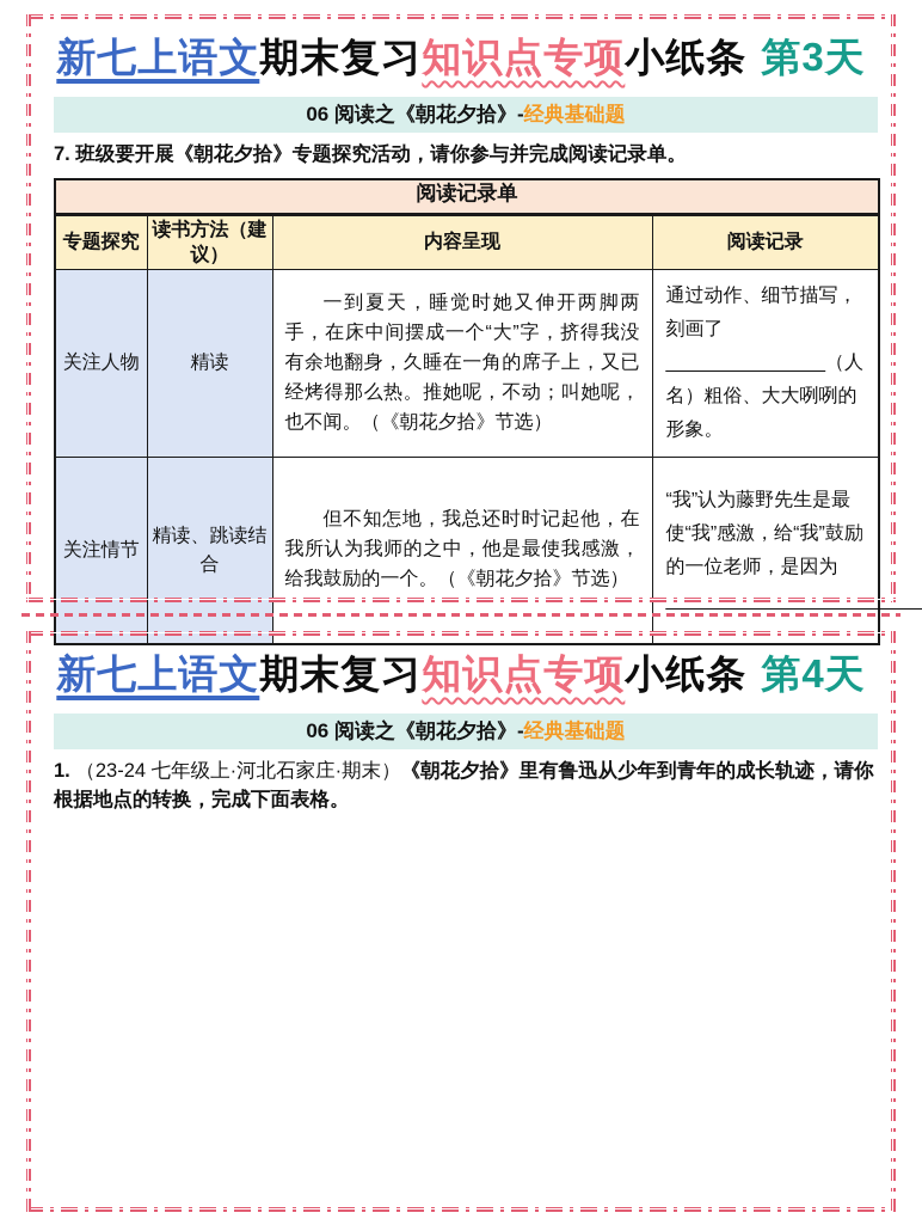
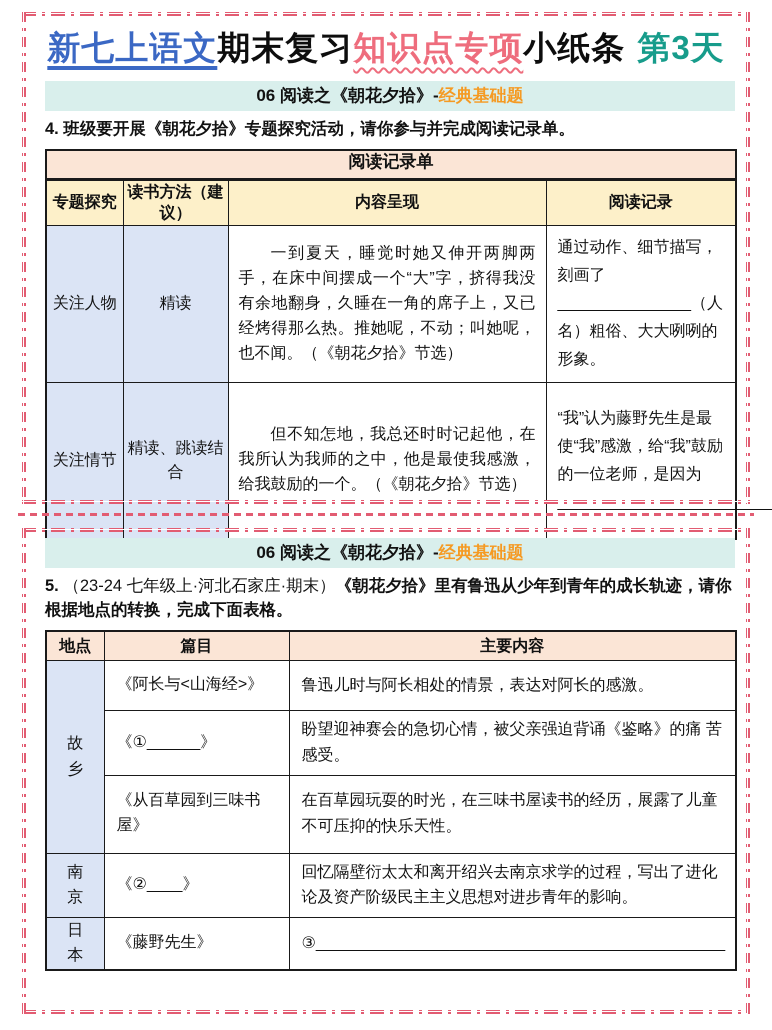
  新七上语文期末复习知识点专项小纸条 第3天
  06 阅读之《朝花夕拾》-经典基础题
- 7. 班级要开展《朝花夕拾》专题探究活动，请你参与并完成阅读记录单。
+ 4. 班级要开展《朝花夕拾》专题探究活动，请你参与并完成阅读记录单。
  阅读记录单
  专题探究	读书方法（建议）	内容呈现	阅读记录
  关注人物	精读	一到夏天，睡觉时她又伸开两脚两手，在床中间摆成一个“大”字，挤得我没有余地翻身，久睡在一角的席子上，又已经烤得那么热。推她呢，不动；叫她呢，也不闻。（《朝花夕拾》节选）	通过动作、细节描写，刻画了_______________（人名）粗俗、大大咧咧的形象。
- 新七上语文期末复习知识点专项小纸条 第4天
  06 阅读之《朝花夕拾》-经典基础题
- 1. （23-24 七年级上·河北石家庄·期末）《朝花夕拾》里有鲁迅从少年到青年的成长轨迹，请你根据地点的转换，完成下面表格。
+ 5. （23-24 七年级上·河北石家庄·期末）《朝花夕拾》里有鲁迅从少年到青年的成长轨迹，请你根据地点的转换，完成下面表格。
+ 地点	篇目	主要内容
+ 故乡	《阿长与<山海经>》	鲁迅儿时与阿长相处的情景，表达对阿长的感激。
+ 《①______》	盼望迎神赛会的急切心情，被父亲强迫背诵《鉴略》的痛 苦感受。
+ 《从百草园到三味书屋》	在百草园玩耍的时光，在三味书屋读书的经历，展露了儿童不可压抑的快乐天性。
+ 南京	《②____》	回忆隔壁衍太太和离开绍兴去南京求学的过程，写出了进化论及资产阶级民主主义思想对进步青年的影响。
+ 日本	《藤野先生》	③______________________________________________
